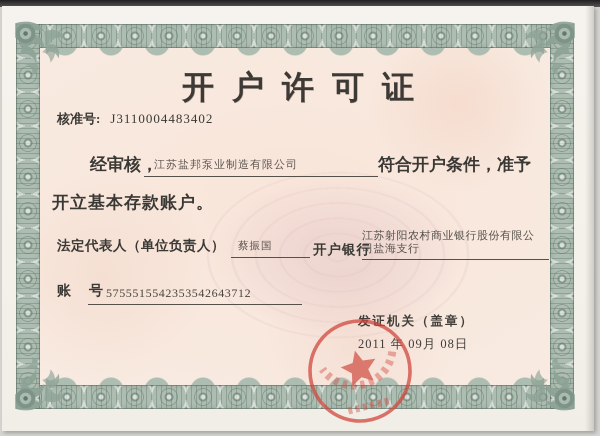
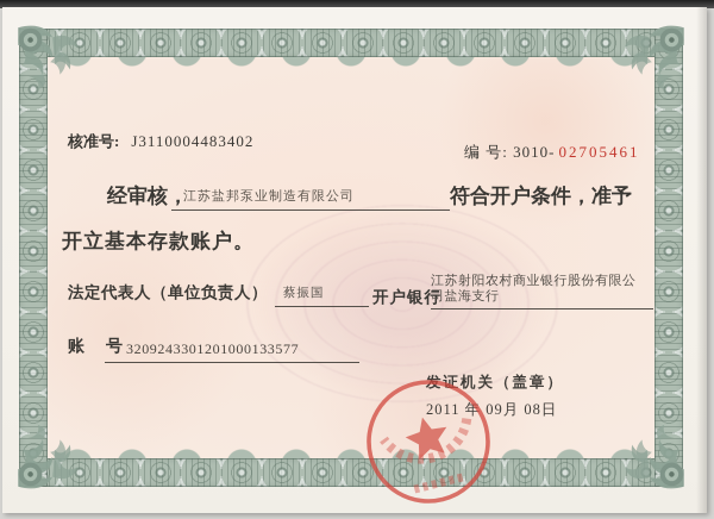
- 开户许可证
  核准号: J3110004483402
+ 编 号: 3010- 02705461
  经审核，
  江苏盐邦泵业制造有限公司
  符合开户条件，准予
  开立基本存款账户。
  法定代表人（单位负责人）
  蔡振国
  开户银行
  江苏射阳农村商业银行股份有限公
  司盐海支行
  账 号
- 5755515542353542643712
+ 3209243301201000133577
  发证机关（盖章）
  2011 年 09月 08日
